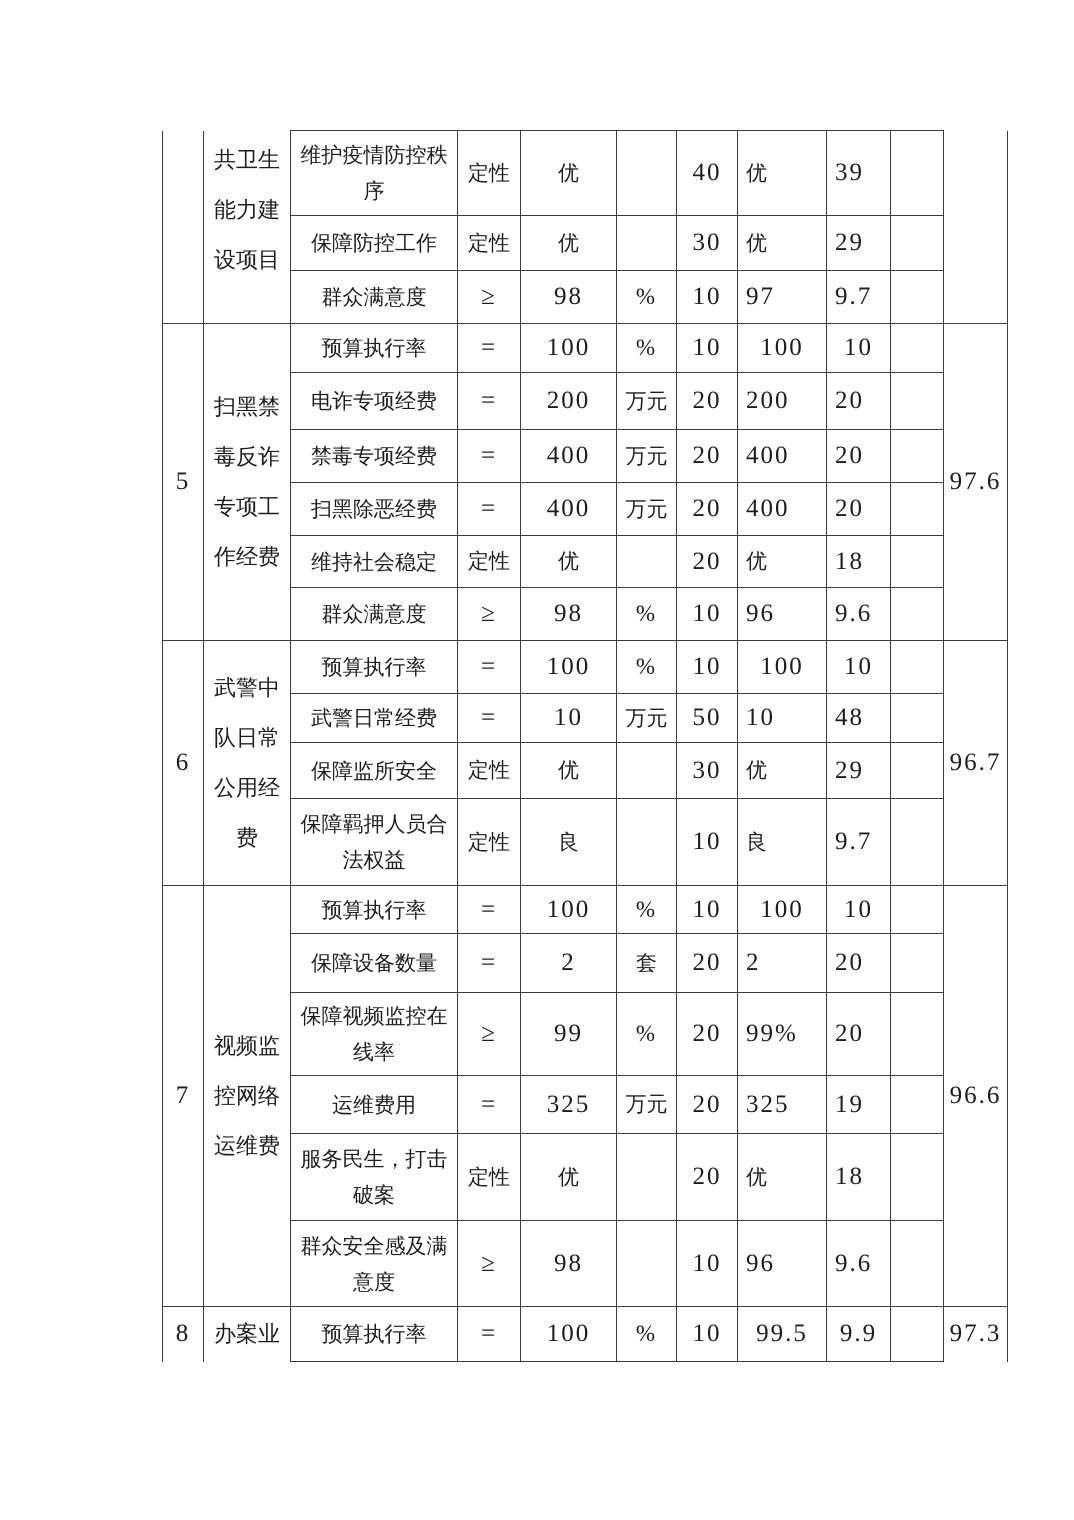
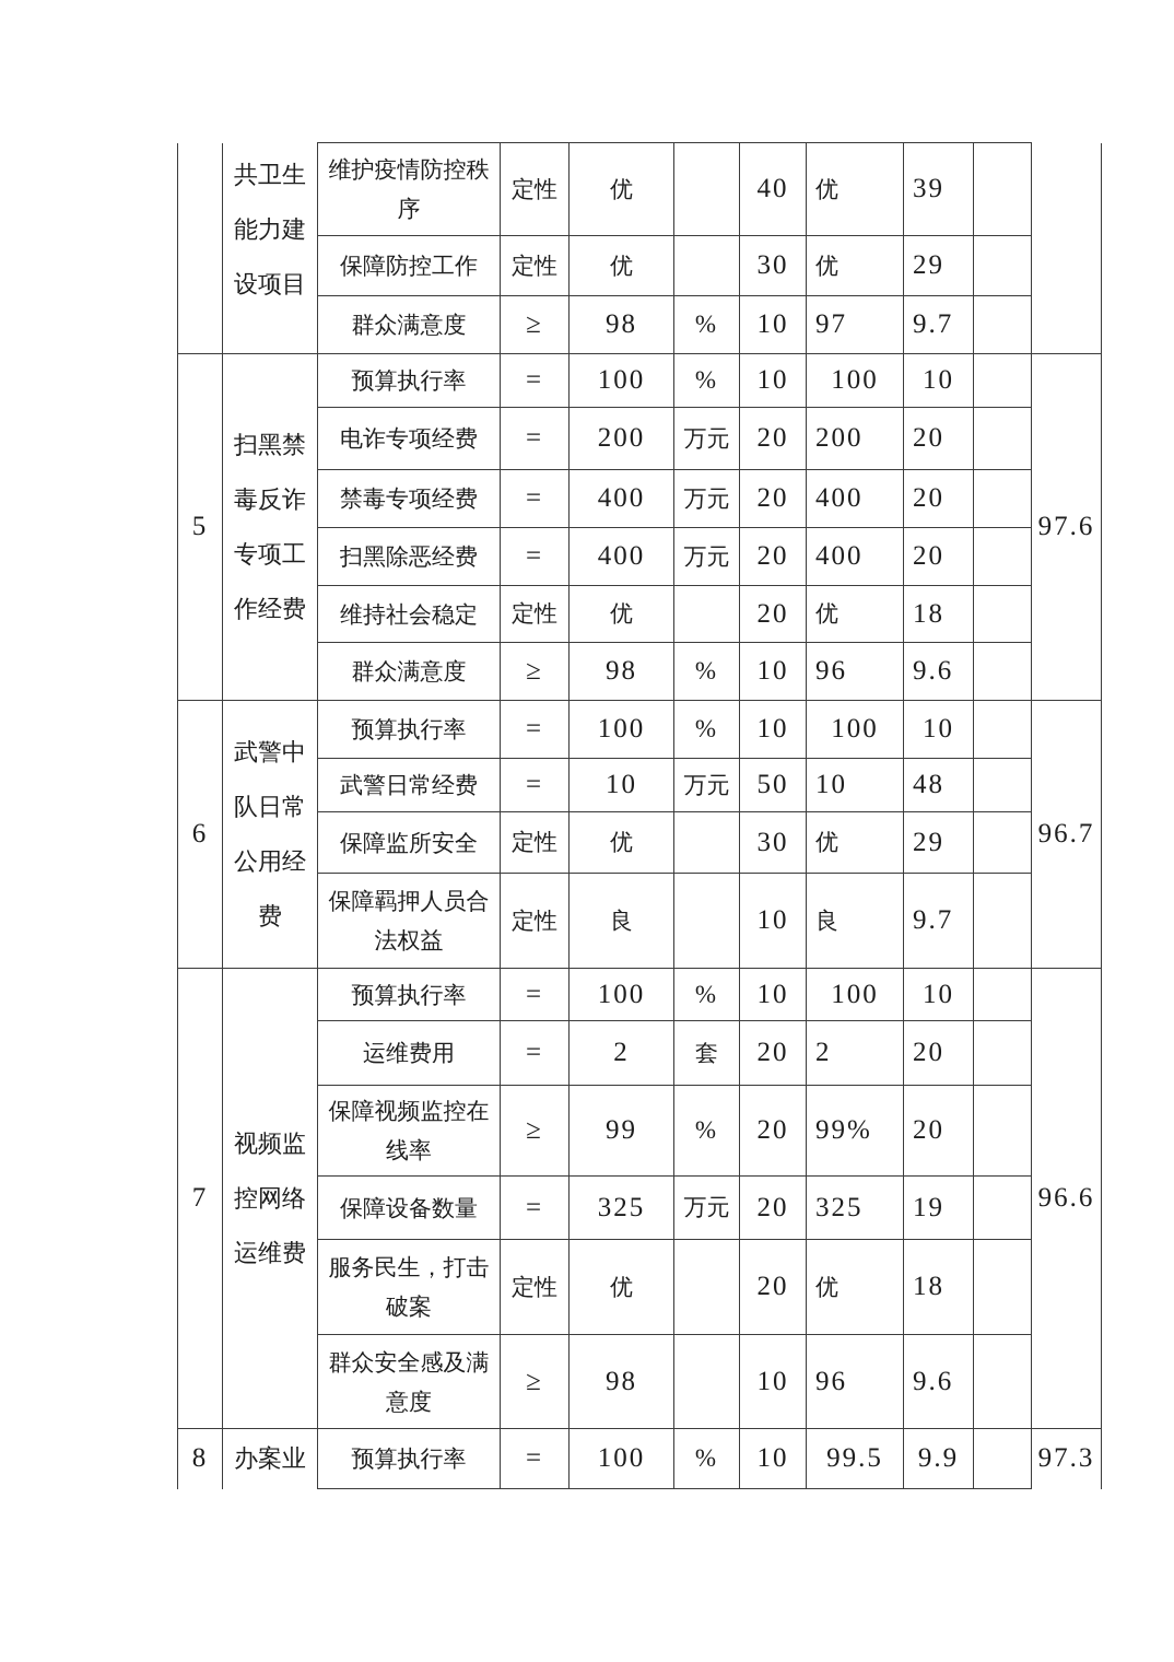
  	共卫生 能力建 设项目	维护疫情防控秩 序	定性	优		40	优	39
  保障防控工作	定性	优		30	优	29
  群众满意度	≥	98	%	10	97	9.7
  5	扫黑禁 毒反诈 专项工 作经费	预算执行率	=	100	%	10	100	10		97.6
  电诈专项经费	=	200	万元	20	200	20
  禁毒专项经费	=	400	万元	20	400	20
  扫黑除恶经费	=	400	万元	20	400	20
  维持社会稳定	定性	优		20	优	18
  群众满意度	≥	98	%	10	96	9.6
  6	武警中 队日常 公用经 费	预算执行率	=	100	%	10	100	10		96.7
  武警日常经费	=	10	万元	50	10	48
  保障监所安全	定性	优		30	优	29
  保障羁押人员合 法权益	定性	良		10	良	9.7
  7	视频监 控网络 运维费	预算执行率	=	100	%	10	100	10		96.6
- 保障设备数量	=	2	套	20	2	20
+ 运维费用	=	2	套	20	2	20
  保障视频监控在 线率	≥	99	%	20	99%	20
- 运维费用	=	325	万元	20	325	19
+ 保障设备数量	=	325	万元	20	325	19
  服务民生，打击 破案	定性	优		20	优	18
  群众安全感及满 意度	≥	98		10	96	9.6
  8	办案业	预算执行率	=	100	%	10	99.5	9.9		97.3
